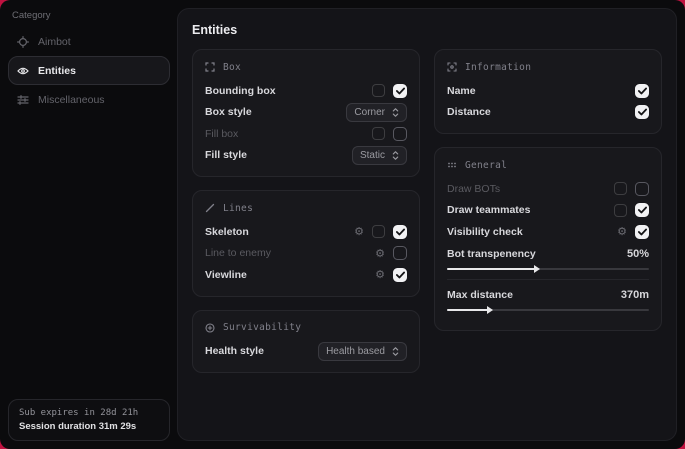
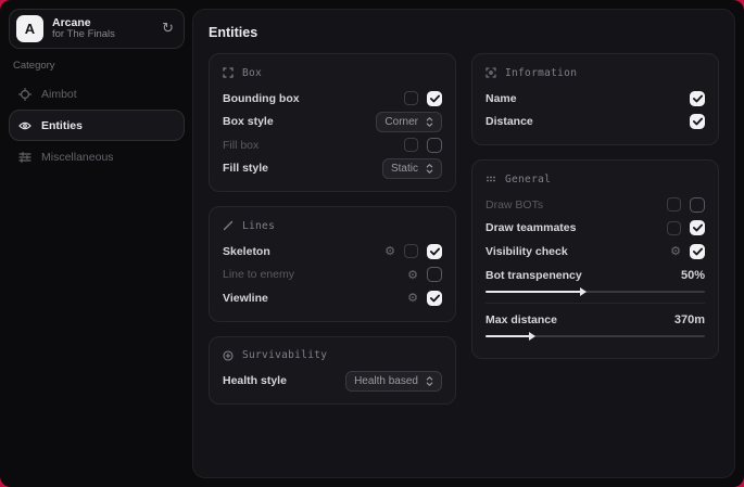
+ A
+ Arcane
+ for The Finals
+ ↻
  Category
  Aimbot
  Entities
  Miscellaneous
- Sub expires in 28d 21h
- Session duration 31m 29s
  Entities
  Box
  Bounding box
  Box style
  Corner
  Fill box
  Fill style
  Static
  Lines
  Skeleton
  ⚙
  Line to enemy
  ⚙
  Viewline
  ⚙
  Survivability
  Health style
  Health based
  Information
  Name
  Distance
  General
  Draw BOTs
  Draw teammates
  Visibility check
  ⚙
  Bot transpenency
  50%
  Max distance
  370m
